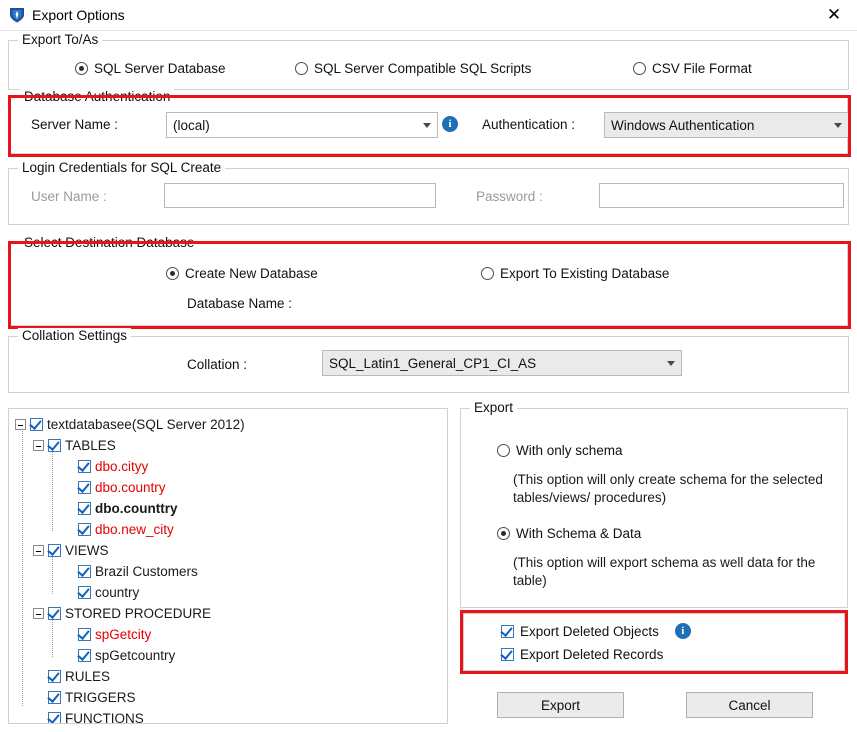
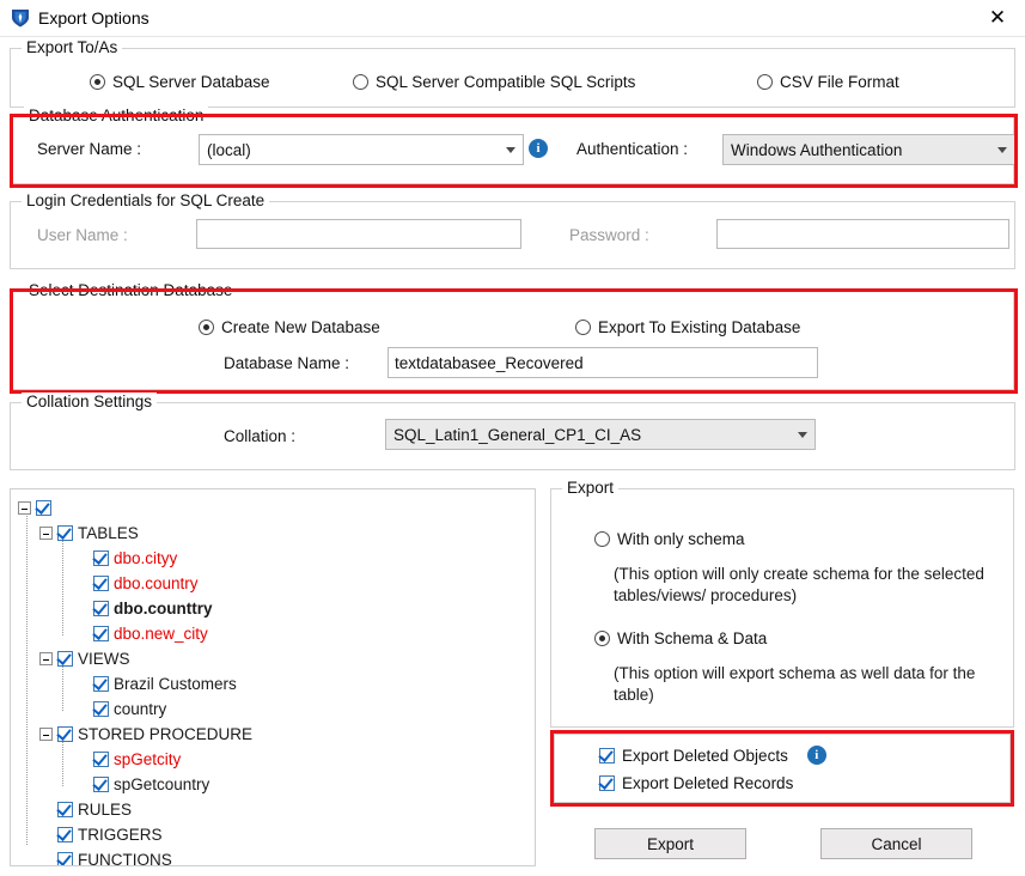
  Export Options
  ✕
  Export To/As
  SQL Server Database
  SQL Server Compatible SQL Scripts
  CSV File Format
  Database Authentication
  Server Name :
  (local)
  i
  Authentication :
  Windows Authentication
  Login Credentials for SQL Create
  User Name :
  Password :
  Select Destination Database
  Create New Database
  Export To Existing Database
  Database Name :
+ textdatabasee_Recovered
  Collation Settings
  Collation :
  SQL_Latin1_General_CP1_CI_AS
- textdatabasee(SQL Server 2012)
  TABLES
  dbo.cityy
  dbo.country
  dbo.counttry
  dbo.new_city
  VIEWS
  Brazil Customers
  country
  STORED PROCEDURE
  spGetcity
  spGetcountry
  RULES
  TRIGGERS
  FUNCTIONS
  Export
  With only schema
  (This option will only create schema for the selected tables/views/ procedures)
  With Schema & Data
  (This option will export schema as well data for the table)
  Export Deleted Objects
  i
  Export Deleted Records
  Export
  Cancel
